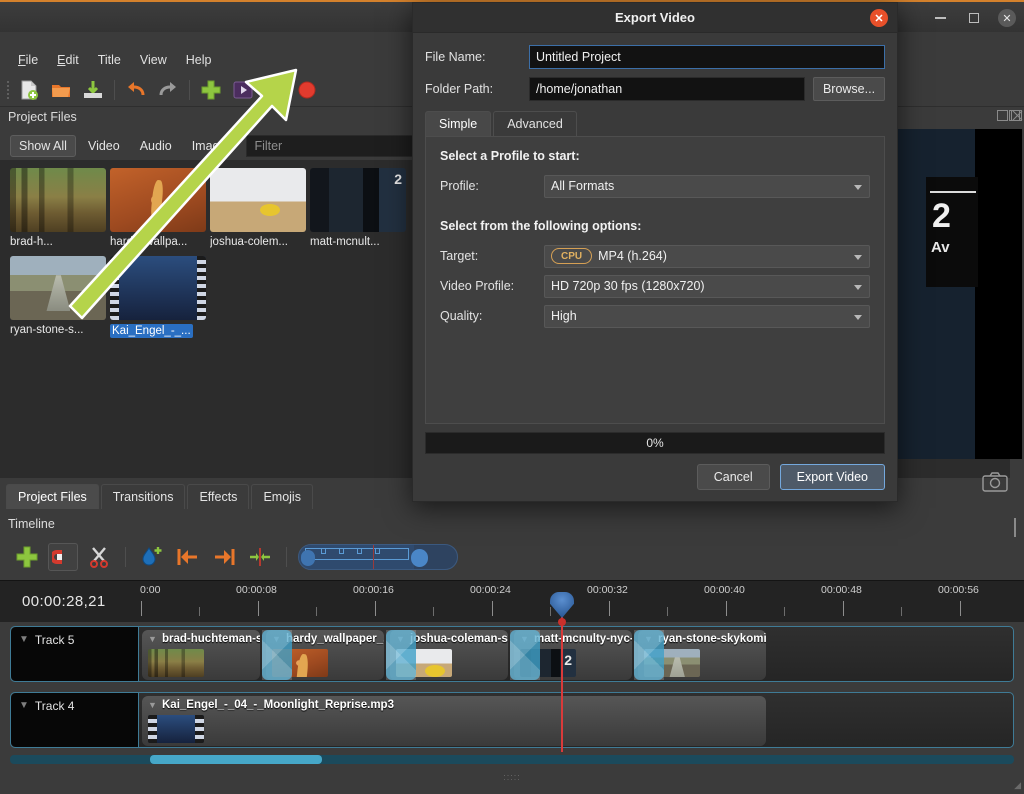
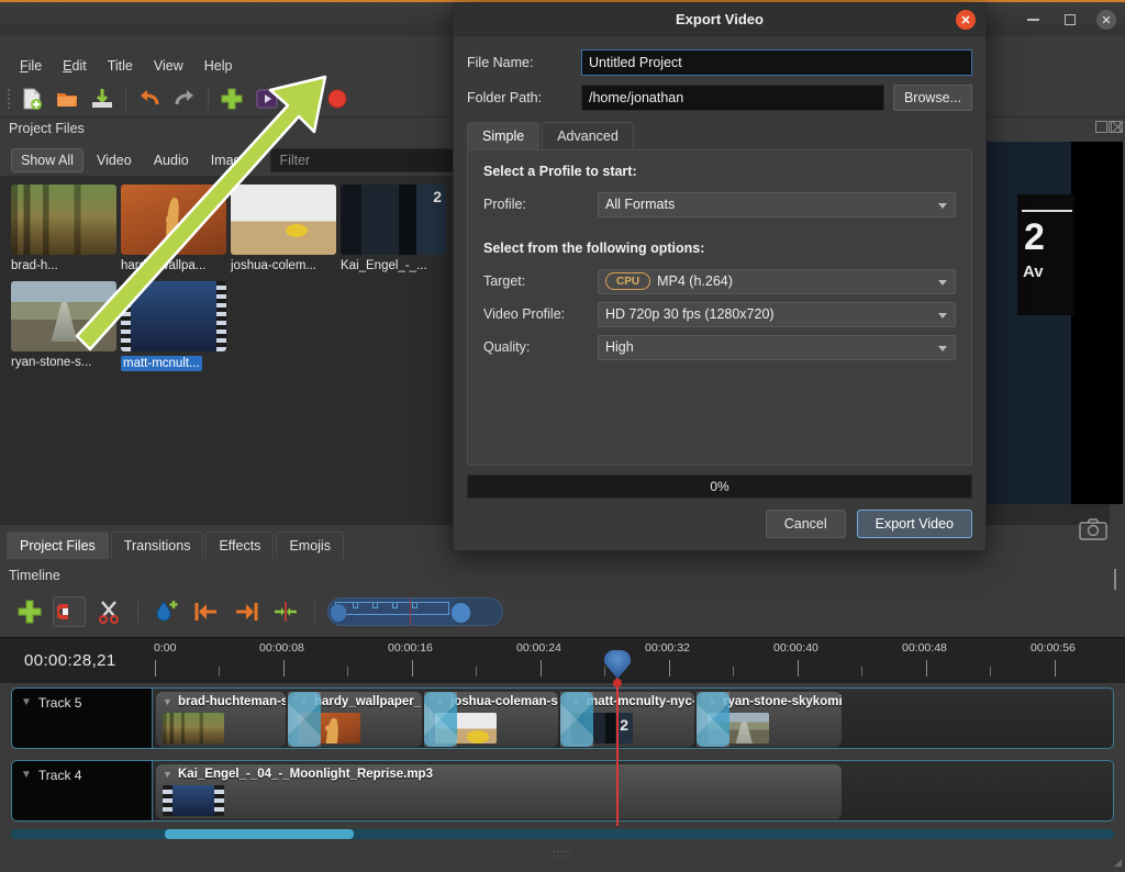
  ✕
  File
  Edit
  Title
  View
  Help
  Project Files
  Show All
  Video
  Audio
  Filter
  brad-h...
  harallpa...
  joshua-colem...
- matt-mcnult...
+ Kai_Engel_-_...
  ryan-stone-s...
- Kai_Engel_-_...
+ matt-mcnult...
  2
  Av
  Project Files
  Transitions
  Effects
  Emojis
  Timeline
  00:00:28,21
  0:00
  00:00:08
  00:00:16
  00:00:24
  00:00:32
  00:00:40
  00:00:48
  00:00:56
  ▼
  Track 5
  ▼
  brad-huchteman-s
  ardy_wallpaper_
  oshua-coleman-s
  attmcnulty-nyc-
  yan-stone-skykomi
  ▼
  Track 4
  ▼
  Kai_Engel_-_04_-_Moonlight_Reprise.mp3
  :::::
  ◢
  Export Video
  ✕
  File Name:
  Untitled Project
  Folder Path:
  /home/jonathan
  Browse...
  Simple
  Advanced
  Select a Profile to start:
  Profile:
  All Formats
  Select from the following options:
  Target:
  CPU
  MP4 (h.264)
  Video Profile:
  HD 720p 30 fps (1280x720)
  Quality:
  High
  0%
  Cancel
  Export Video
